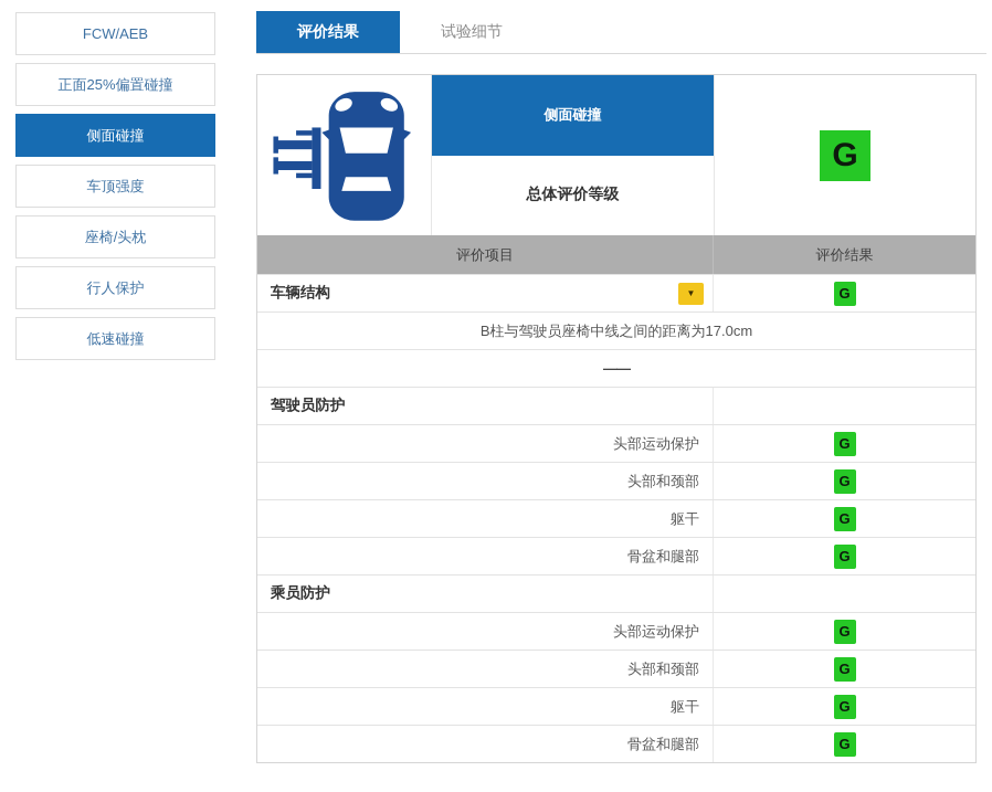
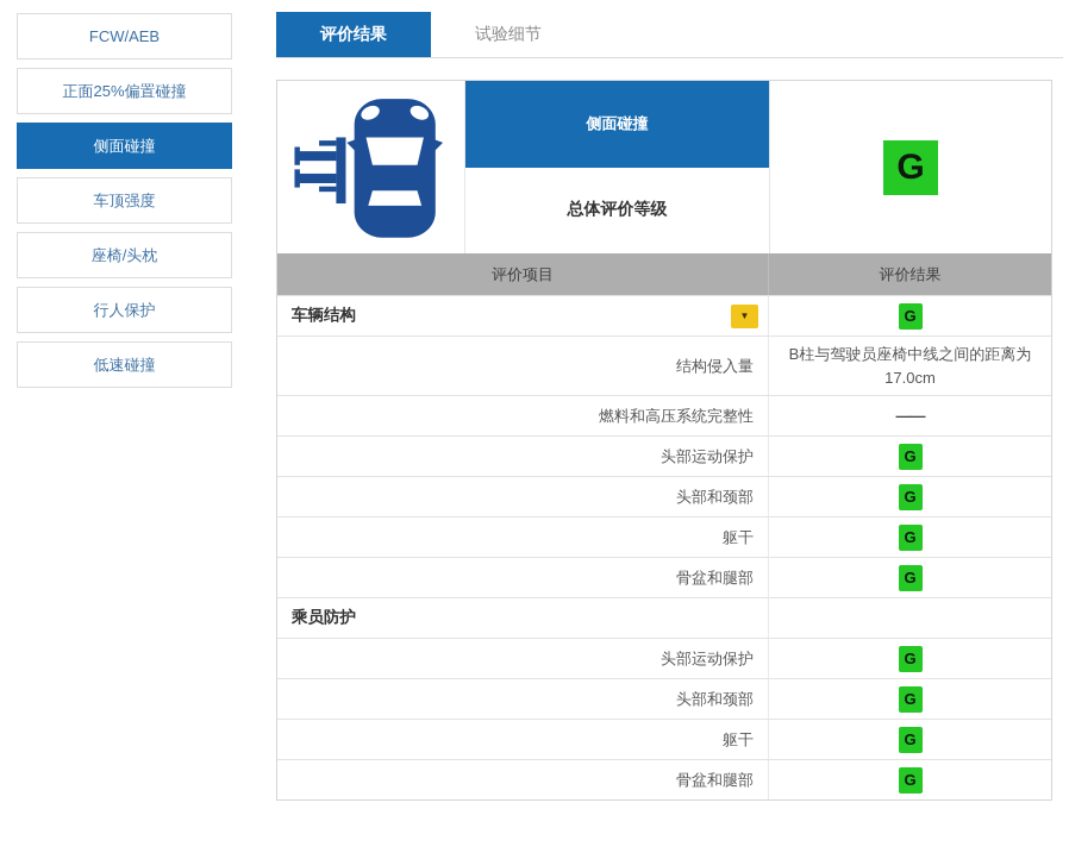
  FCW/AEB
  正面25%偏置碰撞
  侧面碰撞
  车顶强度
  座椅/头枕
  行人保护
  低速碰撞
  评价结果
  试验细节
  侧面碰撞
  总体评价等级
  G
  评价项目
  评价结果
  车辆结构
  ▼
  G
+ 结构侵入量
  B柱与驾驶员座椅中线之间的距离为17.0cm
+ 燃料和高压系统完整性
  ——
- 驾驶员防护
  头部运动保护
  G
  头部和颈部
  G
  躯干
  G
  骨盆和腿部
  G
  乘员防护
  头部运动保护
  G
  头部和颈部
  G
  躯干
  G
  骨盆和腿部
  G
